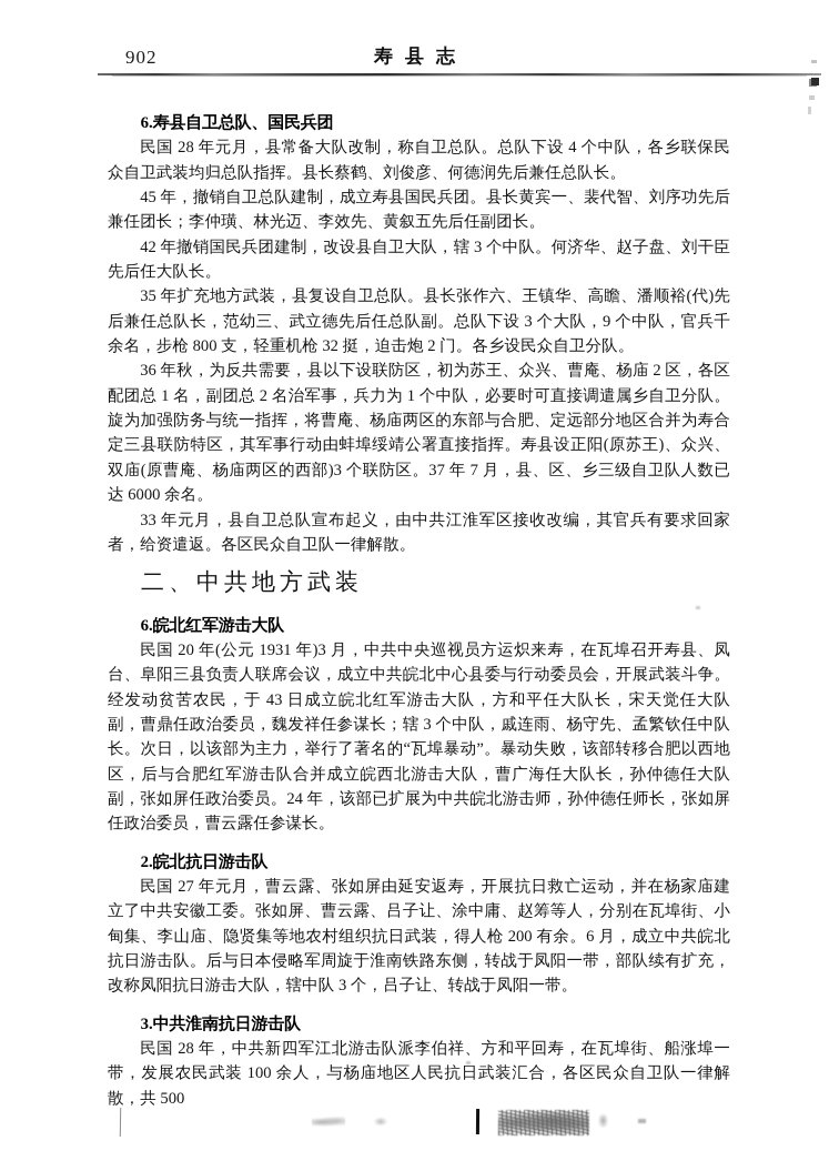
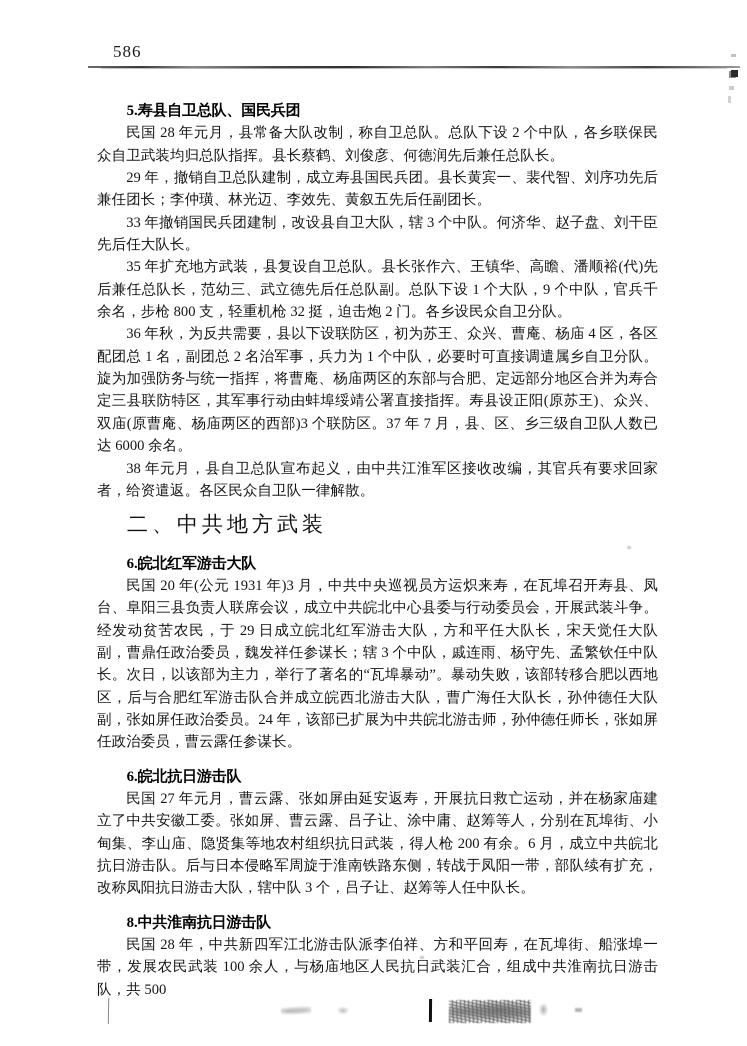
- 902
+ 586
- 寿县志
- 6.寿县自卫总队、国民兵团
+ 5.寿县自卫总队、国民兵团
- 民国 28 年元月，县常备大队改制，称自卫总队。总队下设 4 个中队，各乡联保民众自卫武装均归总队指挥。县长蔡鹤、刘俊彦、何德润先后兼任总队长。
+ 民国 28 年元月，县常备大队改制，称自卫总队。总队下设 2 个中队，各乡联保民众自卫武装均归总队指挥。县长蔡鹤、刘俊彦、何德润先后兼任总队长。
- 45 年，撤销自卫总队建制，成立寿县国民兵团。县长黄宾一、裴代智、刘序功先后兼任团长；李仲璜、林光迈、李效先、黄叙五先后任副团长。
+ 29 年，撤销自卫总队建制，成立寿县国民兵团。县长黄宾一、裴代智、刘序功先后兼任团长；李仲璜、林光迈、李效先、黄叙五先后任副团长。
- 42 年撤销国民兵团建制，改设县自卫大队，辖 3 个中队。何济华、赵子盘、刘干臣先后任大队长。
+ 33 年撤销国民兵团建制，改设县自卫大队，辖 3 个中队。何济华、赵子盘、刘干臣先后任大队长。
- 35 年扩充地方武装，县复设自卫总队。县长张作六、王镇华、高瞻、潘顺裕(代)先后兼任总队长，范幼三、武立德先后任总队副。总队下设 3 个大队，9 个中队，官兵千余名，步枪 800 支，轻重机枪 32 挺，迫击炮 2 门。各乡设民众自卫分队。
+ 35 年扩充地方武装，县复设自卫总队。县长张作六、王镇华、高瞻、潘顺裕(代)先后兼任总队长，范幼三、武立德先后任总队副。总队下设 1 个大队，9 个中队，官兵千余名，步枪 800 支，轻重机枪 32 挺，迫击炮 2 门。各乡设民众自卫分队。
- 36 年秋，为反共需要，县以下设联防区，初为苏王、众兴、曹庵、杨庙 2 区，各区配团总 1 名，副团总 2 名治军事，兵力为 1 个中队，必要时可直接调遣属乡自卫分队。旋为加强防务与统一指挥，将曹庵、杨庙两区的东部与合肥、定远部分地区合并为寿合定三县联防特区，其军事行动由蚌埠绥靖公署直接指挥。寿县设正阳(原苏王)、众兴、双庙(原曹庵、杨庙两区的西部)3 个联防区。37 年 7 月，县、区、乡三级自卫队人数已达 6000 余名。
+ 36 年秋，为反共需要，县以下设联防区，初为苏王、众兴、曹庵、杨庙 4 区，各区配团总 1 名，副团总 2 名治军事，兵力为 1 个中队，必要时可直接调遣属乡自卫分队。旋为加强防务与统一指挥，将曹庵、杨庙两区的东部与合肥、定远部分地区合并为寿合定三县联防特区，其军事行动由蚌埠绥靖公署直接指挥。寿县设正阳(原苏王)、众兴、双庙(原曹庵、杨庙两区的西部)3 个联防区。37 年 7 月，县、区、乡三级自卫队人数已达 6000 余名。
- 33 年元月，县自卫总队宣布起义，由中共江淮军区接收改编，其官兵有要求回家者，给资遣返。各区民众自卫队一律解散。
+ 38 年元月，县自卫总队宣布起义，由中共江淮军区接收改编，其官兵有要求回家者，给资遣返。各区民众自卫队一律解散。
  二、中共地方武装
  6.皖北红军游击大队
- 民国 20 年(公元 1931 年)3 月，中共中央巡视员方运炽来寿，在瓦埠召开寿县、凤台、阜阳三县负责人联席会议，成立中共皖北中心县委与行动委员会，开展武装斗争。经发动贫苦农民，于 43 日成立皖北红军游击大队，方和平任大队长，宋天觉任大队副，曹鼎任政治委员，魏发祥任参谋长；辖 3 个中队，戚连雨、杨守先、孟繁钦任中队长。次日，以该部为主力，举行了著名的“瓦埠暴动”。暴动失败，该部转移合肥以西地区，后与合肥红军游击队合并成立皖西北游击大队，曹广海任大队长，孙仲德任大队副，张如屏任政治委员。24 年，该部已扩展为中共皖北游击师，孙仲德任师长，张如屏任政治委员，曹云露任参谋长。
+ 民国 20 年(公元 1931 年)3 月，中共中央巡视员方运炽来寿，在瓦埠召开寿县、凤台、阜阳三县负责人联席会议，成立中共皖北中心县委与行动委员会，开展武装斗争。经发动贫苦农民，于 29 日成立皖北红军游击大队，方和平任大队长，宋天觉任大队副，曹鼎任政治委员，魏发祥任参谋长；辖 3 个中队，戚连雨、杨守先、孟繁钦任中队长。次日，以该部为主力，举行了著名的“瓦埠暴动”。暴动失败，该部转移合肥以西地区，后与合肥红军游击队合并成立皖西北游击大队，曹广海任大队长，孙仲德任大队副，张如屏任政治委员。24 年，该部已扩展为中共皖北游击师，孙仲德任师长，张如屏任政治委员，曹云露任参谋长。
- 2.皖北抗日游击队
+ 6.皖北抗日游击队
- 民国 27 年元月，曹云露、张如屏由延安返寿，开展抗日救亡运动，并在杨家庙建立了中共安徽工委。张如屏、曹云露、吕子让、涂中庸、赵筹等人，分别在瓦埠街、小甸集、李山庙、隐贤集等地农村组织抗日武装，得人枪 200 有余。6 月，成立中共皖北抗日游击队。后与日本侵略军周旋于淮南铁路东侧，转战于凤阳一带，部队续有扩充，改称凤阳抗日游击大队，辖中队 3 个，吕子让、转战于凤阳一带。
+ 民国 27 年元月，曹云露、张如屏由延安返寿，开展抗日救亡运动，并在杨家庙建立了中共安徽工委。张如屏、曹云露、吕子让、涂中庸、赵筹等人，分别在瓦埠街、小甸集、李山庙、隐贤集等地农村组织抗日武装，得人枪 200 有余。6 月，成立中共皖北抗日游击队。后与日本侵略军周旋于淮南铁路东侧，转战于凤阳一带，部队续有扩充，改称凤阳抗日游击大队，辖中队 3 个，吕子让、赵筹等人任中队长。
- 3.中共淮南抗日游击队
+ 8.中共淮南抗日游击队
- 民国 28 年，中共新四军江北游击队派李伯祥、方和平回寿，在瓦埠街、船涨埠一带，发展农民武装 100 余人，与杨庙地区人民抗日武装汇合，各区民众自卫队一律解散，共 500
+ 民国 28 年，中共新四军江北游击队派李伯祥、方和平回寿，在瓦埠街、船涨埠一带，发展农民武装 100 余人，与杨庙地区人民抗日武装汇合，组成中共淮南抗日游击队，共 500
